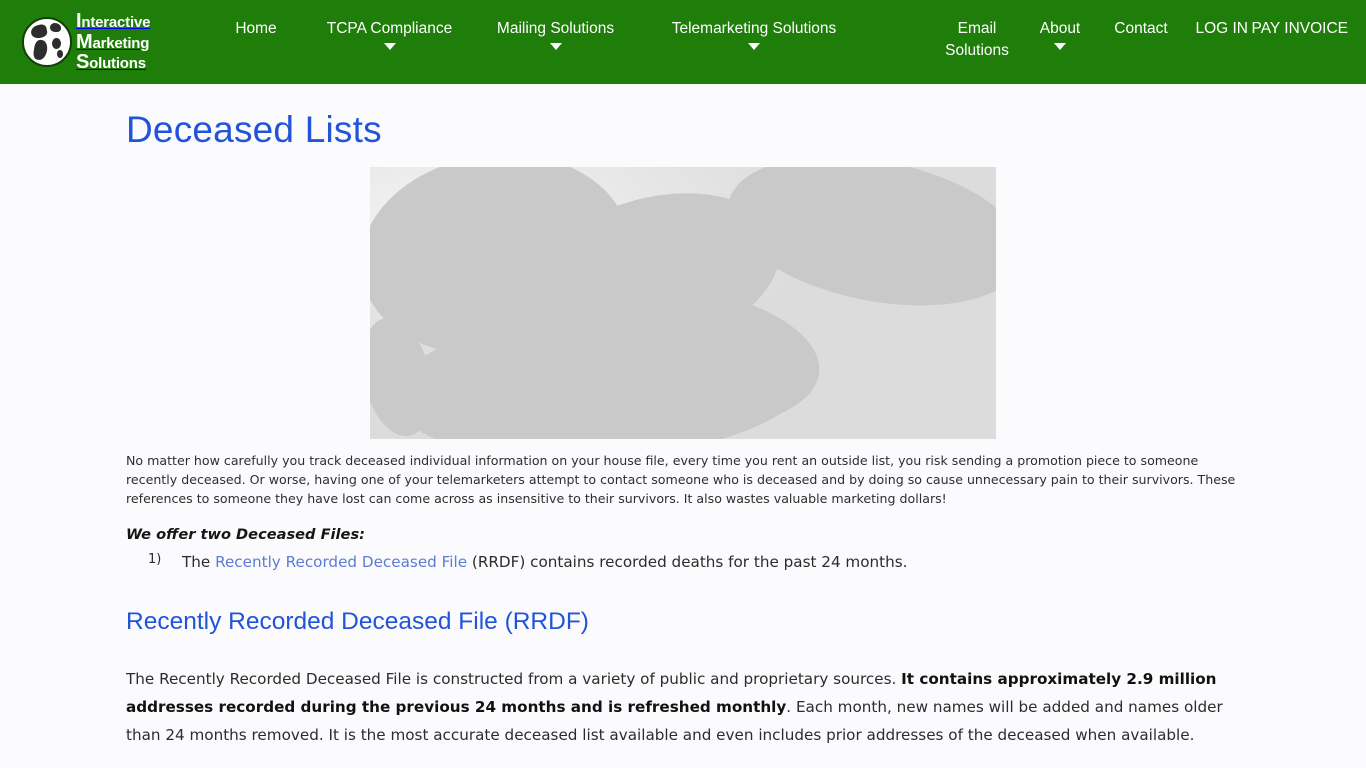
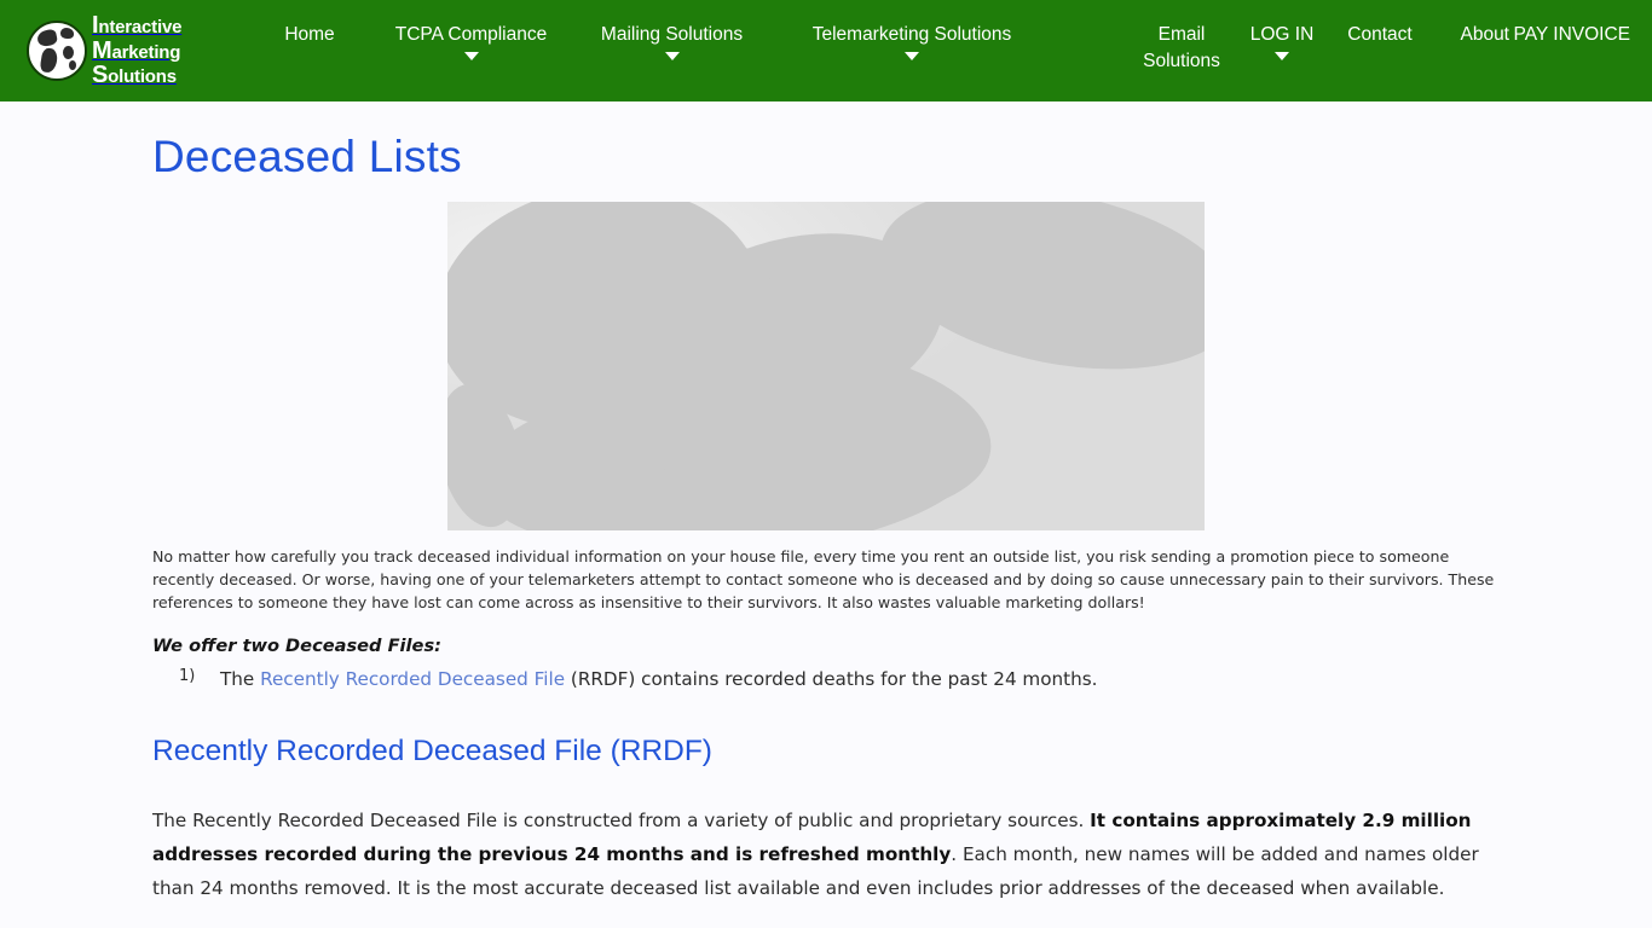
  Interactive
  Marketing
  Solutions
  Home
  TCPA Compliance
  Mailing Solutions
  Telemarketing Solutions
  Email Solutions
- About
+ LOG IN
  Contact
- LOG IN
+ About
  PAY INVOICE
  Deceased Lists
  No matter how carefully you track deceased individual information on your house file, every time you rent an outside list, you risk sending a promotion piece to someone recently deceased. Or worse, having one of your telemarketers attempt to contact someone who is deceased and by doing so cause unnecessary pain to their survivors. These references to someone they have lost can come across as insensitive to their survivors. It also wastes valuable marketing dollars!
  We offer two Deceased Files:
  1)
  The Recently Recorded Deceased File (RRDF) contains recorded deaths for the past 24 months.
  Recently Recorded Deceased File (RRDF)
  The Recently Recorded Deceased File is constructed from a variety of public and proprietary sources. It contains approximately 2.9 million addresses recorded during the previous 24 months and is refreshed monthly. Each month, new names will be added and names older than 24 months removed. It is the most accurate deceased list available and even includes prior addresses of the deceased when available.
